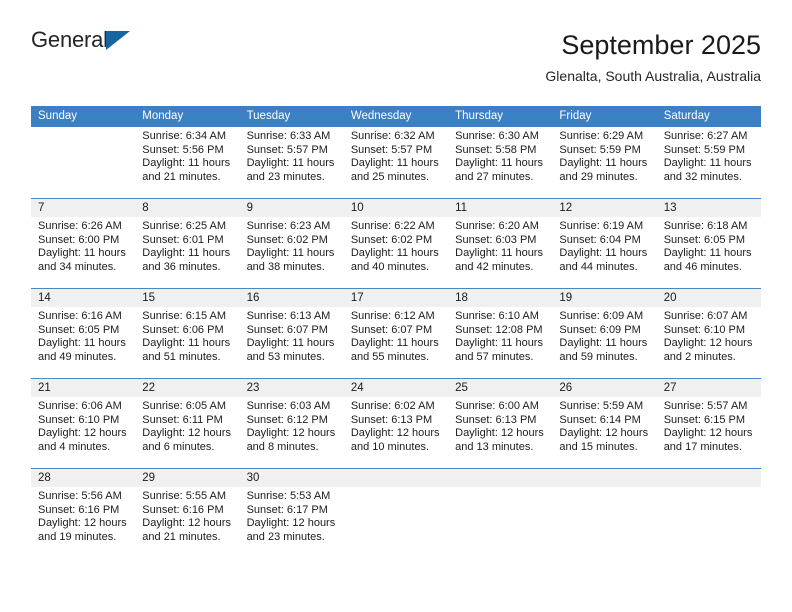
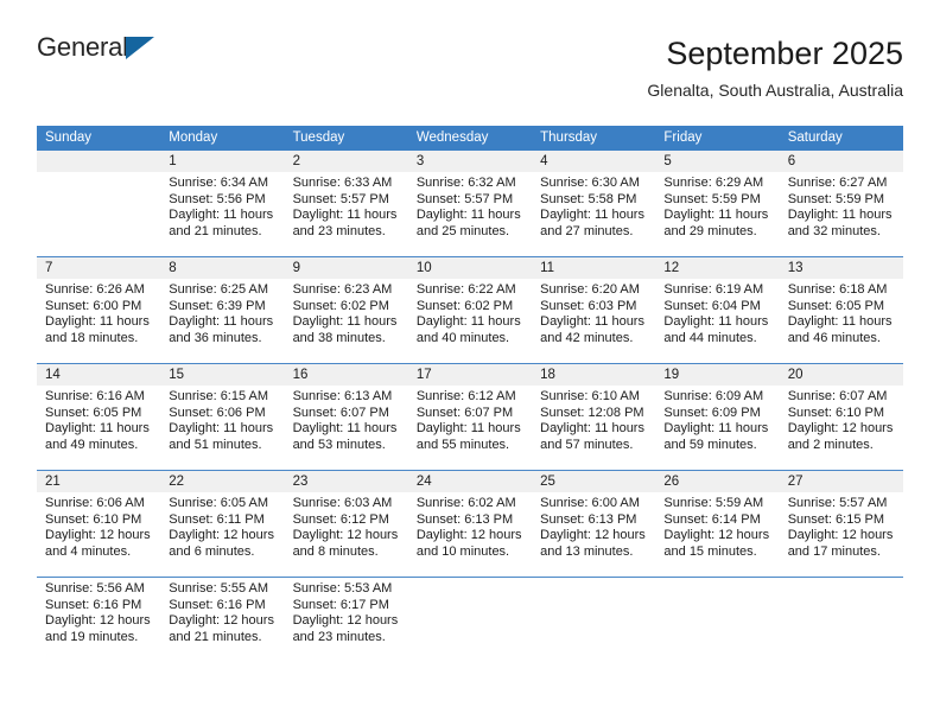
  General
  September 2025
  Glenalta, South Australia, Australia
  Sunday
  Monday
  Tuesday
  Wednesday
  Thursday
  Friday
  Saturday
+ 1
+ 2
+ 3
+ 4
+ 5
+ 6
  Sunrise: 6:34 AM
  Sunset: 5:56 PM
  Daylight: 11 hours
  and 21 minutes.
  Sunrise: 6:33 AM
  Sunset: 5:57 PM
  Daylight: 11 hours
  and 23 minutes.
  Sunrise: 6:32 AM
  Sunset: 5:57 PM
  Daylight: 11 hours
  and 25 minutes.
  Sunrise: 6:30 AM
  Sunset: 5:58 PM
  Daylight: 11 hours
  and 27 minutes.
  Sunrise: 6:29 AM
  Sunset: 5:59 PM
  Daylight: 11 hours
  and 29 minutes.
  Sunrise: 6:27 AM
  Sunset: 5:59 PM
  Daylight: 11 hours
  and 32 minutes.
  7
  8
  9
  10
  11
  12
  13
  Sunrise: 6:26 AM
  Sunset: 6:00 PM
  Daylight: 11 hours
- and 34 minutes.
+ and 18 minutes.
  Sunrise: 6:25 AM
- Sunset: 6:01 PM
+ Sunset: 6:39 PM
  Daylight: 11 hours
  and 36 minutes.
  Sunrise: 6:23 AM
  Sunset: 6:02 PM
  Daylight: 11 hours
  and 38 minutes.
  Sunrise: 6:22 AM
  Sunset: 6:02 PM
  Daylight: 11 hours
  and 40 minutes.
  Sunrise: 6:20 AM
  Sunset: 6:03 PM
  Daylight: 11 hours
  and 42 minutes.
  Sunrise: 6:19 AM
  Sunset: 6:04 PM
  Daylight: 11 hours
  and 44 minutes.
  Sunrise: 6:18 AM
  Sunset: 6:05 PM
  Daylight: 11 hours
  and 46 minutes.
  14
  15
  16
  17
  18
  19
  20
  Sunrise: 6:16 AM
  Sunset: 6:05 PM
  Daylight: 11 hours
  and 49 minutes.
  Sunrise: 6:15 AM
  Sunset: 6:06 PM
  Daylight: 11 hours
  and 51 minutes.
  Sunrise: 6:13 AM
  Sunset: 6:07 PM
  Daylight: 11 hours
  and 53 minutes.
  Sunrise: 6:12 AM
  Sunset: 6:07 PM
  Daylight: 11 hours
  and 55 minutes.
  Sunrise: 6:10 AM
  Sunset: 12:08 PM
  Daylight: 11 hours
  and 57 minutes.
  Sunrise: 6:09 AM
  Sunset: 6:09 PM
  Daylight: 11 hours
  and 59 minutes.
  Sunrise: 6:07 AM
  Sunset: 6:10 PM
  Daylight: 12 hours
  and 2 minutes.
  21
  22
  23
  24
  25
  26
  27
  Sunrise: 6:06 AM
  Sunset: 6:10 PM
  Daylight: 12 hours
  and 4 minutes.
  Sunrise: 6:05 AM
  Sunset: 6:11 PM
  Daylight: 12 hours
  and 6 minutes.
  Sunrise: 6:03 AM
  Sunset: 6:12 PM
  Daylight: 12 hours
  and 8 minutes.
  Sunrise: 6:02 AM
  Sunset: 6:13 PM
  Daylight: 12 hours
  and 10 minutes.
  Sunrise: 6:00 AM
  Sunset: 6:13 PM
  Daylight: 12 hours
  and 13 minutes.
  Sunrise: 5:59 AM
  Sunset: 6:14 PM
  Daylight: 12 hours
  and 15 minutes.
  Sunrise: 5:57 AM
  Sunset: 6:15 PM
  Daylight: 12 hours
  and 17 minutes.
- 28
- 29
- 30
  Sunrise: 5:56 AM
  Sunset: 6:16 PM
  Daylight: 12 hours
  and 19 minutes.
  Sunrise: 5:55 AM
  Sunset: 6:16 PM
  Daylight: 12 hours
  and 21 minutes.
  Sunrise: 5:53 AM
  Sunset: 6:17 PM
  Daylight: 12 hours
  and 23 minutes.
